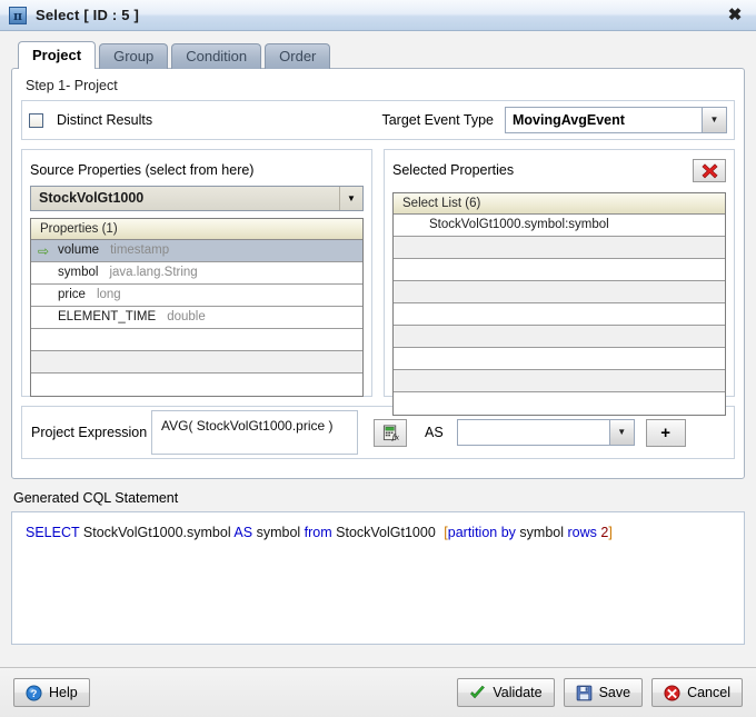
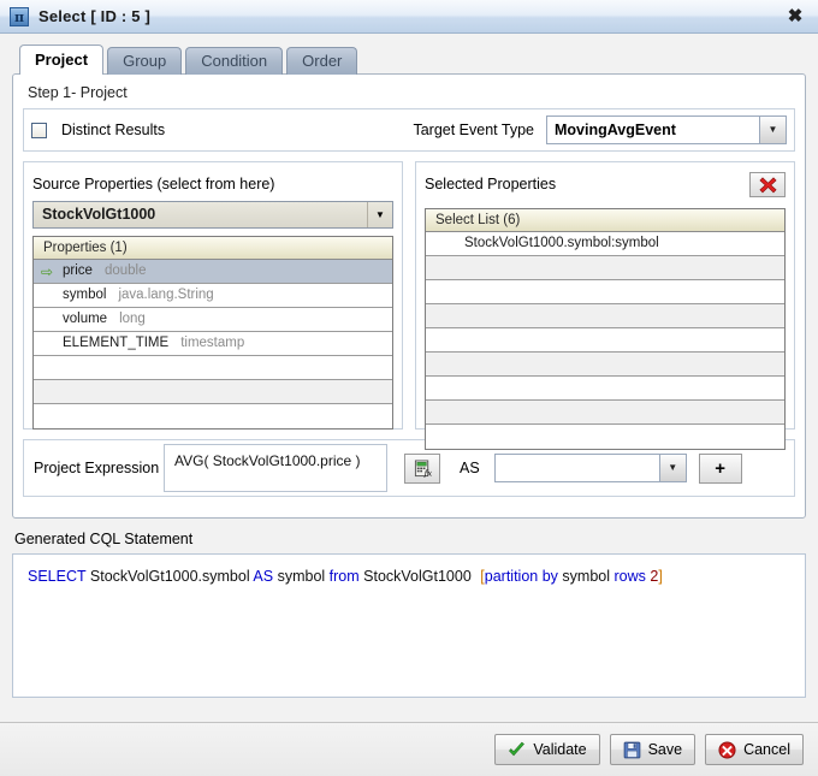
  π
  Select [ ID : 5 ]
  ✖
  Project
  Group
  Condition
  Order
  Step 1- Project
  Distinct Results
  Target Event Type
  MovingAvgEvent
  ▼
  Source Properties (select from here)
  StockVolGt1000
  ▼
  Properties (1)
  ⇨
- volume
+ price
- timestamp
+ double
  symbol
  java.lang.String
- price
+ volume
  long
  ELEMENT_TIME
- double
+ timestamp
  Selected Properties
  Select List (6)
  StockVolGt1000.symbol:symbol
  Project Expression
  AVG( StockVolGt1000.price )
  fx
  AS
  ▼
  +
  Generated CQL Statement
  SELECT StockVolGt1000.symbol AS symbol from StockVolGt1000 [partition by symbol rows 2]
- ?
- Help
  Validate
  Save
  Cancel
